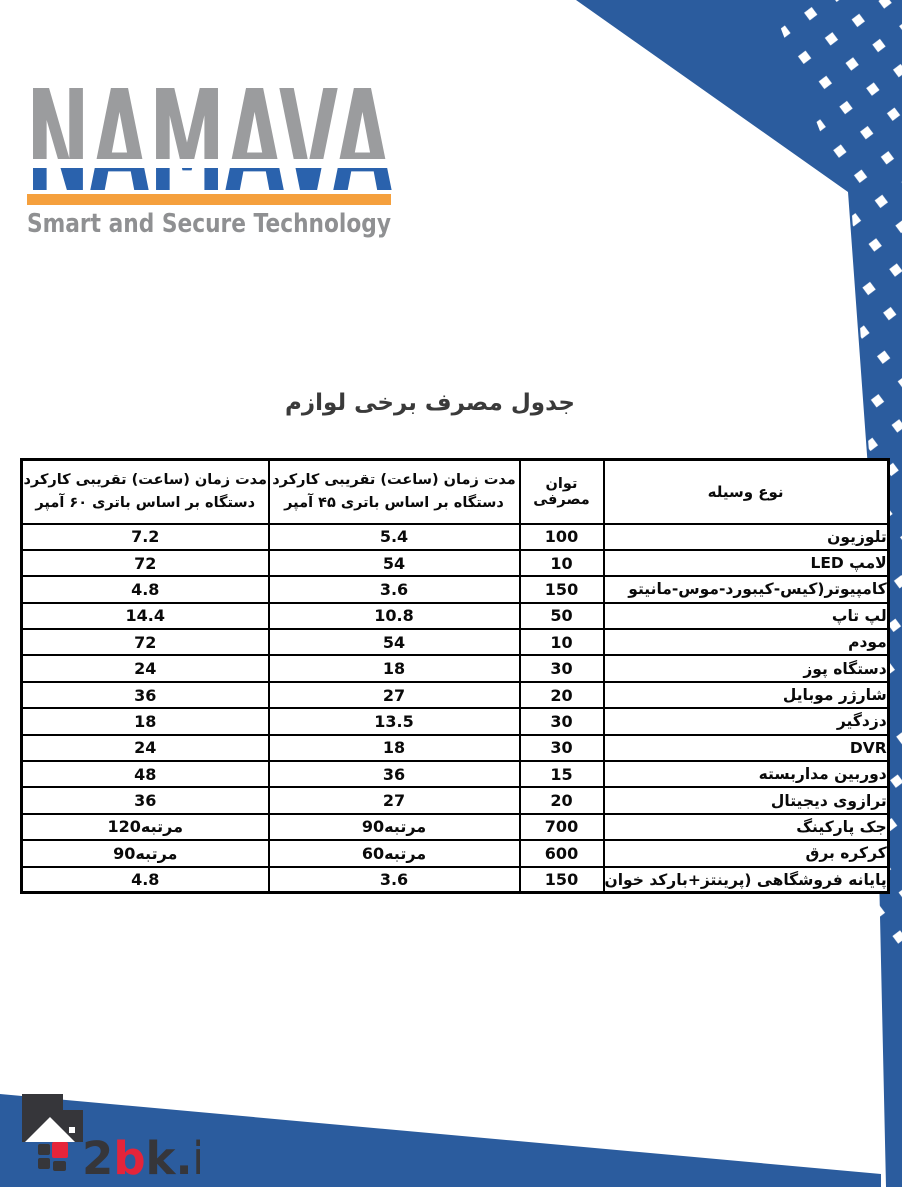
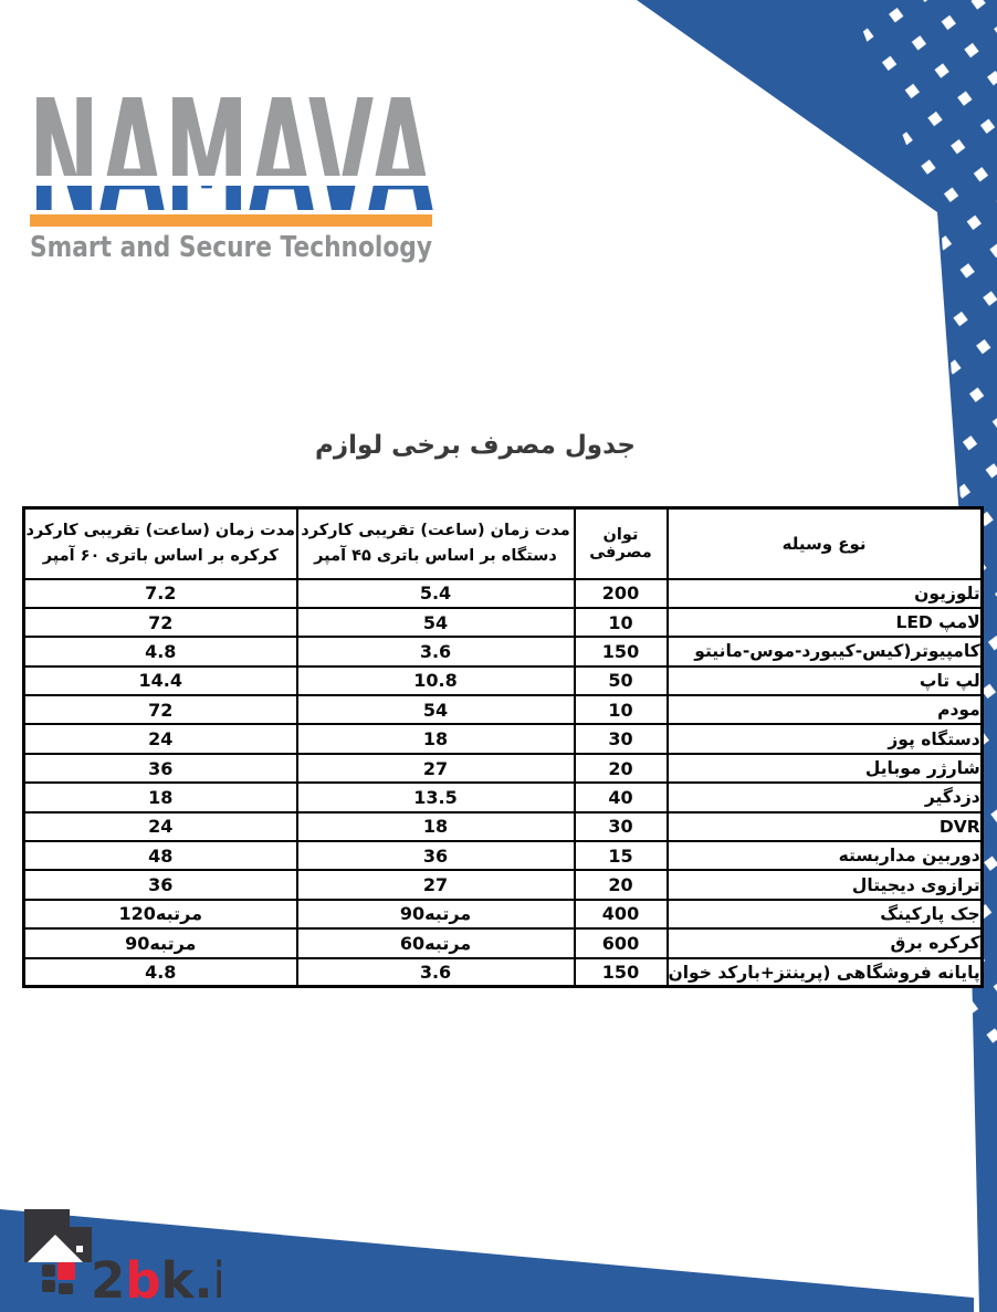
  NAMAVA
  Smart and Secure Technology
  جدول مصرف برخی لوازم
- نوع وسیله	توان مصرفی	مدت زمان (ساعت) تقریبی کارکرد دستگاه بر اساس باتری ۴۵ آمپر	مدت زمان (ساعت) تقریبی کارکرد دستگاه بر اساس باتری ۶۰ آمپر
+ نوع وسیله	توان مصرفی	مدت زمان (ساعت) تقریبی کارکرد دستگاه بر اساس باتری ۴۵ آمپر	مدت زمان (ساعت) تقریبی کارکرد کرکره بر اساس باتری ۶۰ آمپر
- تلوزیون	100	5.4	7.2
+ تلوزیون	200	5.4	7.2
  لامپ LED	10	54	72
  کامپیوتر(کیس-کیبورد-موس-مانیتو	150	3.6	4.8
  لپ تاپ	50	10.8	14.4
  مودم	10	54	72
  دستگاه پوز	30	18	24
  شارژر موبایل	20	27	36
- دزدگیر	30	13.5	18
+ دزدگیر	40	13.5	18
  DVR	30	18	24
  دوربین مداربسته	15	36	48
  ترازوی دیجیتال	20	27	36
- جک پارکینگ	700	90مرتبه	120مرتبه
+ جک پارکینگ	400	90مرتبه	120مرتبه
  کرکره برق	600	60مرتبه	90مرتبه
  پایانه فروشگاهی (پرینتز+بارکد خوان	150	3.6	4.8
